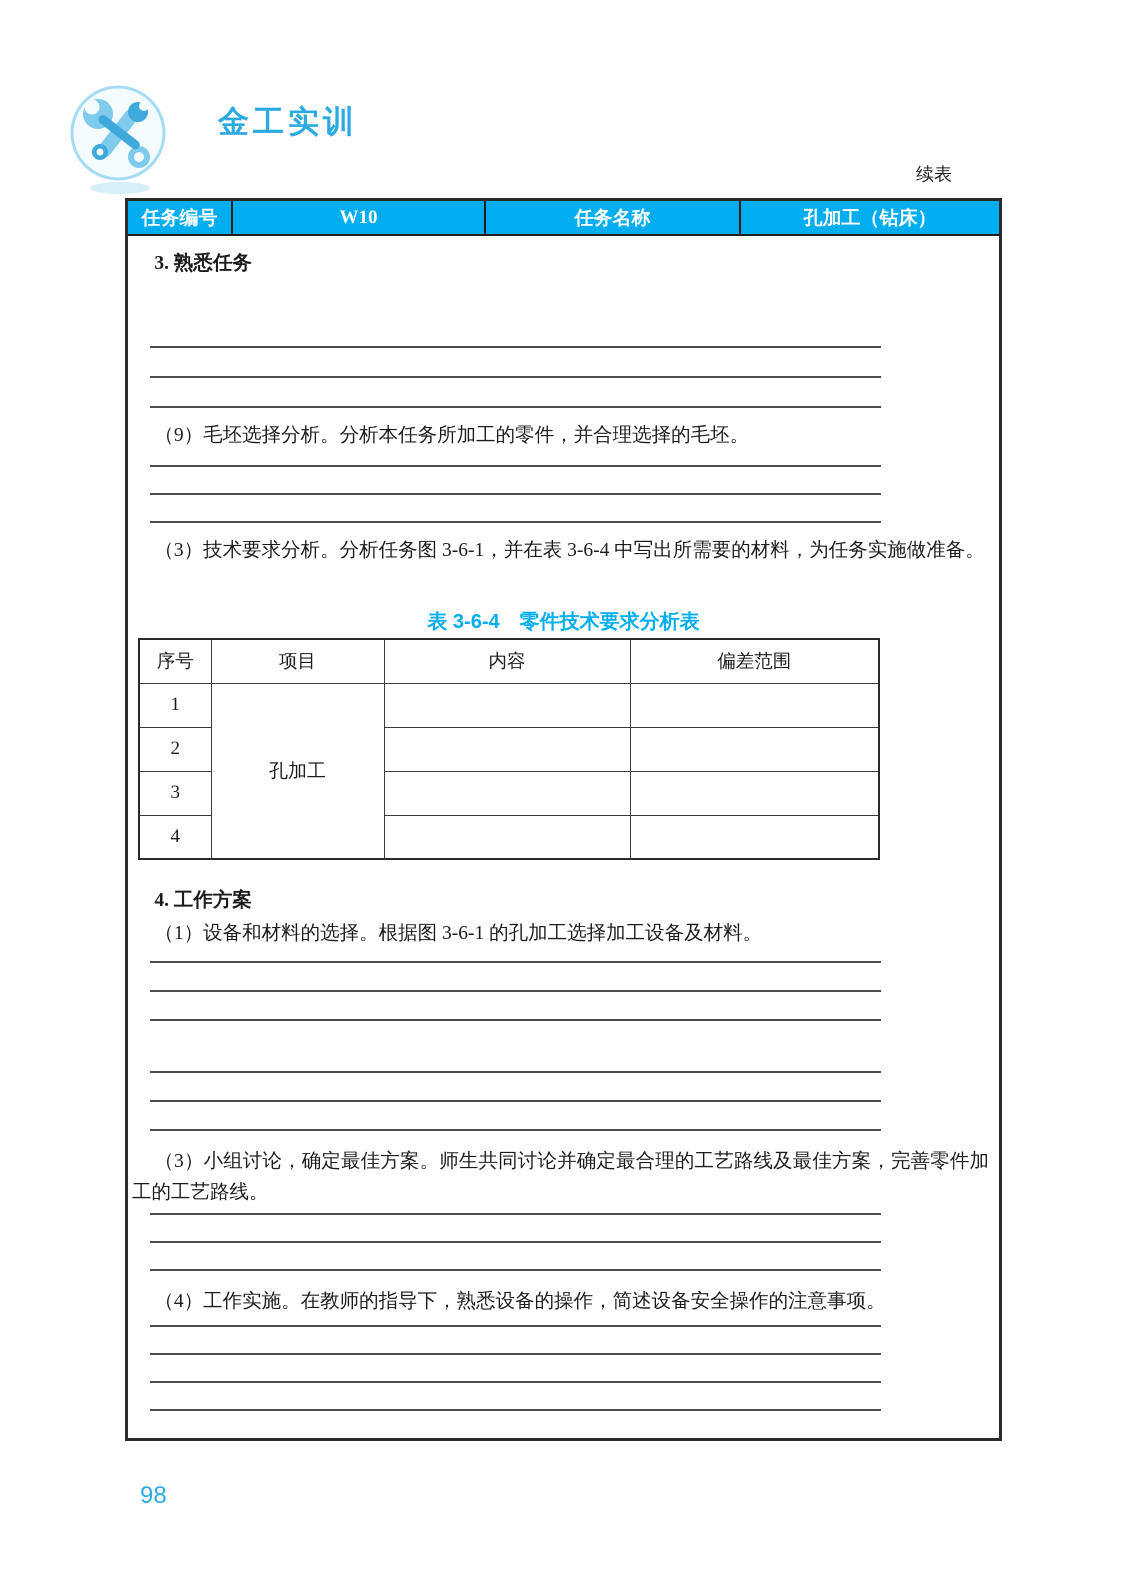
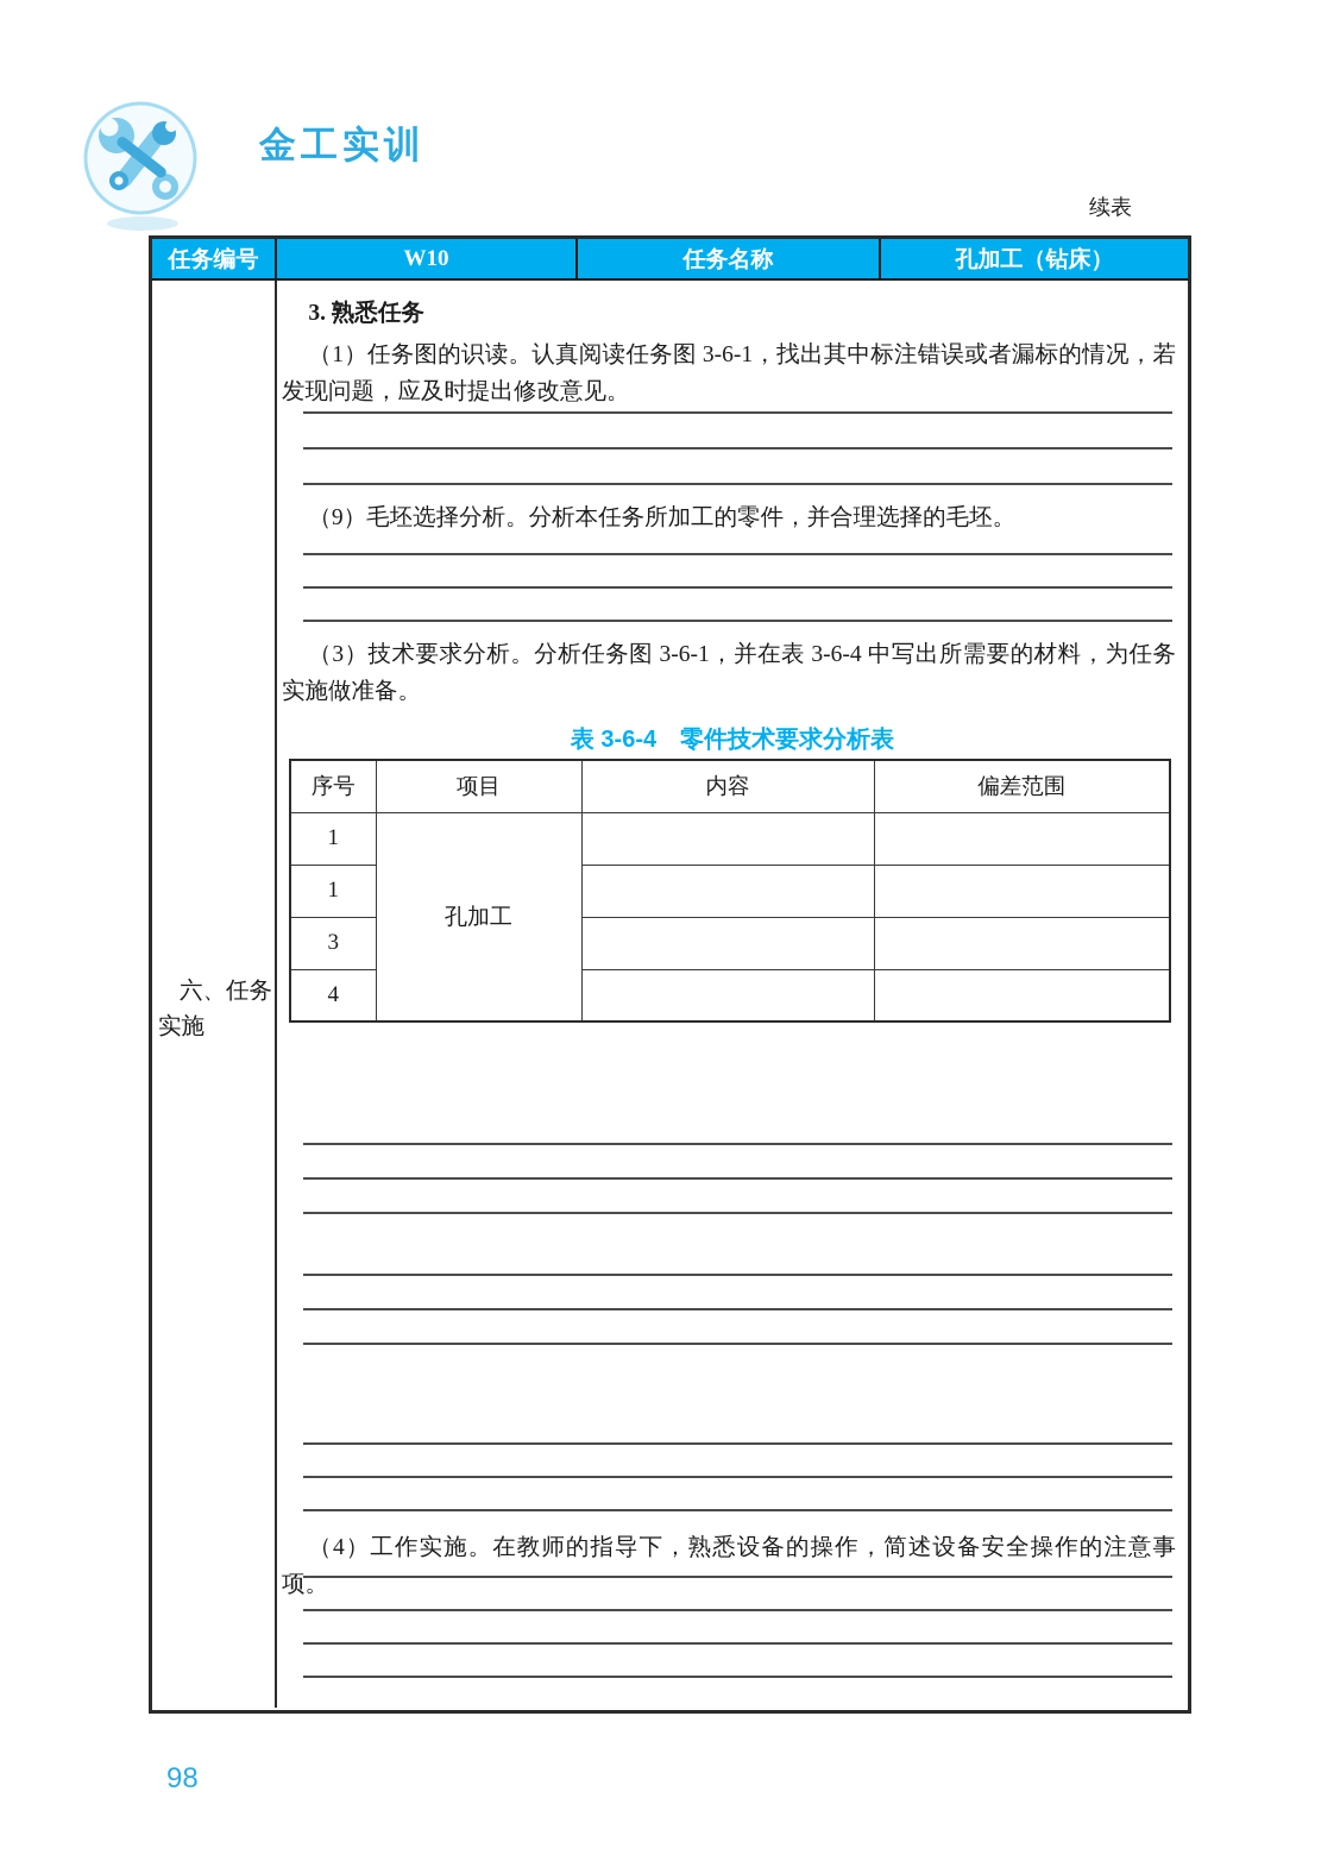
  金工实训
  续表
  任务编号
  W10
  任务名称
  孔加工（钻床）
+ 六、任务实施
  3. 熟悉任务
+ （1）任务图的识读。认真阅读任务图 3-6-1，找出其中标注错误或者漏标的情况，若发现问题，应及时提出修改意见。
  （9）毛坯选择分析。分析本任务所加工的零件，并合理选择的毛坯。
  （3）技术要求分析。分析任务图 3-6-1，并在表 3-6-4 中写出所需要的材料，为任务实施做准备。
  表 3-6-4 零件技术要求分析表
  序号	项目	内容	偏差范围
  1	孔加工
- 2
+ 1
  3
  4
- 4. 工作方案
- （1）设备和材料的选择。根据图 3-6-1 的孔加工选择加工设备及材料。
- （3）小组讨论，确定最佳方案。师生共同讨论并确定最合理的工艺路线及最佳方案，完善零件加工的工艺路线。
  （4）工作实施。在教师的指导下，熟悉设备的操作，简述设备安全操作的注意事项。
  98
